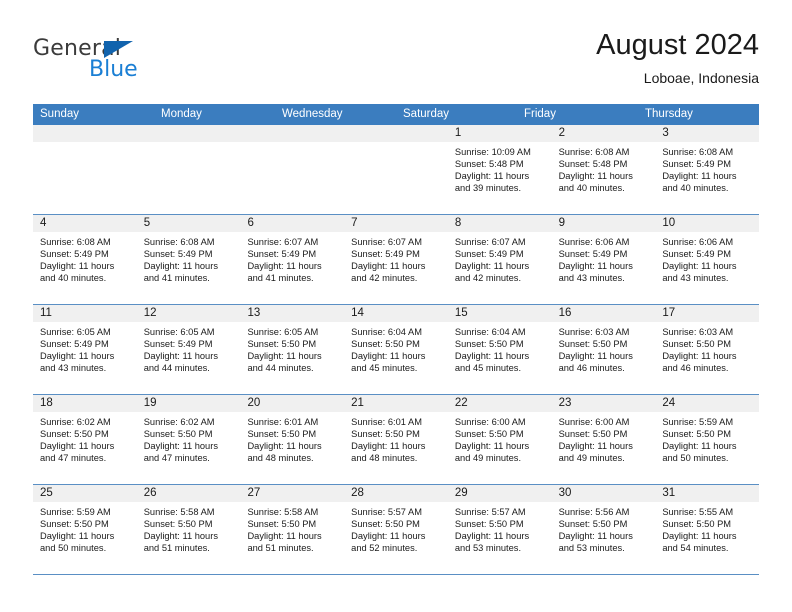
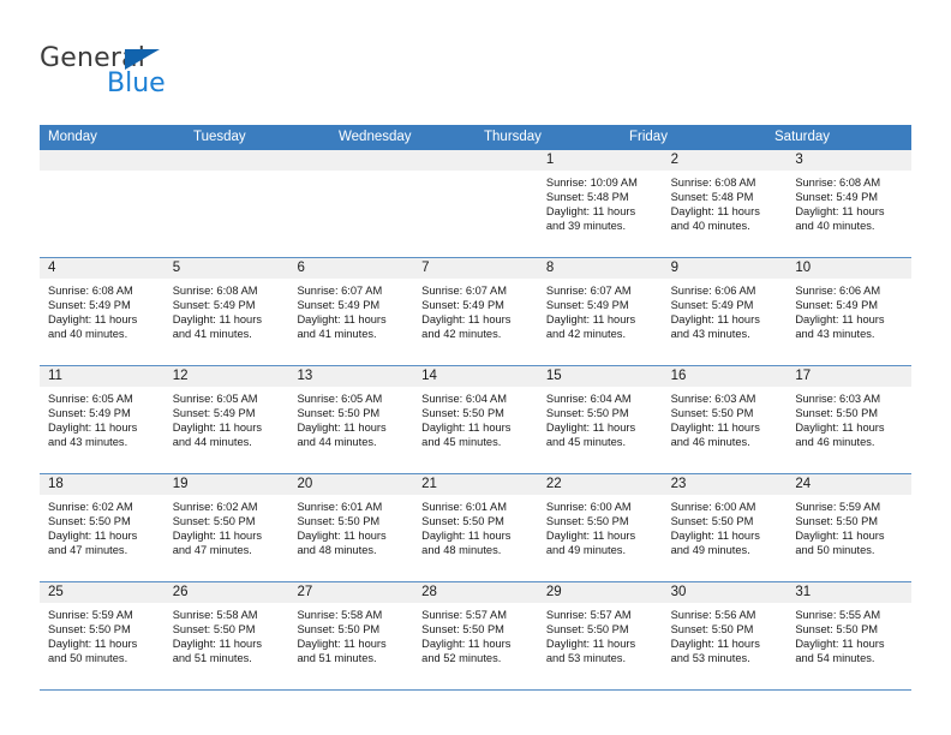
  General
  Blue
- August 2024
- Loboae, Indonesia
- Sunday
  Monday
+ Tuesday
  Wednesday
- Saturday
+ Thursday
  Friday
- Thursday
+ Saturday
  1
  Sunrise: 10:09 AM
  Sunset: 5:48 PM
  Daylight: 11 hours
  and 39 minutes.
  2
  Sunrise: 6:08 AM
  Sunset: 5:48 PM
  Daylight: 11 hours
  and 40 minutes.
  3
  Sunrise: 6:08 AM
  Sunset: 5:49 PM
  Daylight: 11 hours
  and 40 minutes.
  4
  Sunrise: 6:08 AM
  Sunset: 5:49 PM
  Daylight: 11 hours
  and 40 minutes.
  5
  Sunrise: 6:08 AM
  Sunset: 5:49 PM
  Daylight: 11 hours
  and 41 minutes.
  6
  Sunrise: 6:07 AM
  Sunset: 5:49 PM
  Daylight: 11 hours
  and 41 minutes.
  7
  Sunrise: 6:07 AM
  Sunset: 5:49 PM
  Daylight: 11 hours
  and 42 minutes.
  8
  Sunrise: 6:07 AM
  Sunset: 5:49 PM
  Daylight: 11 hours
  and 42 minutes.
  9
  Sunrise: 6:06 AM
  Sunset: 5:49 PM
  Daylight: 11 hours
  and 43 minutes.
  10
  Sunrise: 6:06 AM
  Sunset: 5:49 PM
  Daylight: 11 hours
  and 43 minutes.
  11
  Sunrise: 6:05 AM
  Sunset: 5:49 PM
  Daylight: 11 hours
  and 43 minutes.
  12
  Sunrise: 6:05 AM
  Sunset: 5:49 PM
  Daylight: 11 hours
  and 44 minutes.
  13
  Sunrise: 6:05 AM
  Sunset: 5:50 PM
  Daylight: 11 hours
  and 44 minutes.
  14
  Sunrise: 6:04 AM
  Sunset: 5:50 PM
  Daylight: 11 hours
  and 45 minutes.
  15
  Sunrise: 6:04 AM
  Sunset: 5:50 PM
  Daylight: 11 hours
  and 45 minutes.
  16
  Sunrise: 6:03 AM
  Sunset: 5:50 PM
  Daylight: 11 hours
  and 46 minutes.
  17
  Sunrise: 6:03 AM
  Sunset: 5:50 PM
  Daylight: 11 hours
  and 46 minutes.
  18
  Sunrise: 6:02 AM
  Sunset: 5:50 PM
  Daylight: 11 hours
  and 47 minutes.
  19
  Sunrise: 6:02 AM
  Sunset: 5:50 PM
  Daylight: 11 hours
  and 47 minutes.
  20
  Sunrise: 6:01 AM
  Sunset: 5:50 PM
  Daylight: 11 hours
  and 48 minutes.
  21
  Sunrise: 6:01 AM
  Sunset: 5:50 PM
  Daylight: 11 hours
  and 48 minutes.
  22
  Sunrise: 6:00 AM
  Sunset: 5:50 PM
  Daylight: 11 hours
  and 49 minutes.
  23
  Sunrise: 6:00 AM
  Sunset: 5:50 PM
  Daylight: 11 hours
  and 49 minutes.
  24
  Sunrise: 5:59 AM
  Sunset: 5:50 PM
  Daylight: 11 hours
  and 50 minutes.
  25
  Sunrise: 5:59 AM
  Sunset: 5:50 PM
  Daylight: 11 hours
  and 50 minutes.
  26
  Sunrise: 5:58 AM
  Sunset: 5:50 PM
  Daylight: 11 hours
  and 51 minutes.
  27
  Sunrise: 5:58 AM
  Sunset: 5:50 PM
  Daylight: 11 hours
  and 51 minutes.
  28
  Sunrise: 5:57 AM
  Sunset: 5:50 PM
  Daylight: 11 hours
  and 52 minutes.
  29
  Sunrise: 5:57 AM
  Sunset: 5:50 PM
  Daylight: 11 hours
  and 53 minutes.
  30
  Sunrise: 5:56 AM
  Sunset: 5:50 PM
  Daylight: 11 hours
  and 53 minutes.
  31
  Sunrise: 5:55 AM
  Sunset: 5:50 PM
  Daylight: 11 hours
  and 54 minutes.
